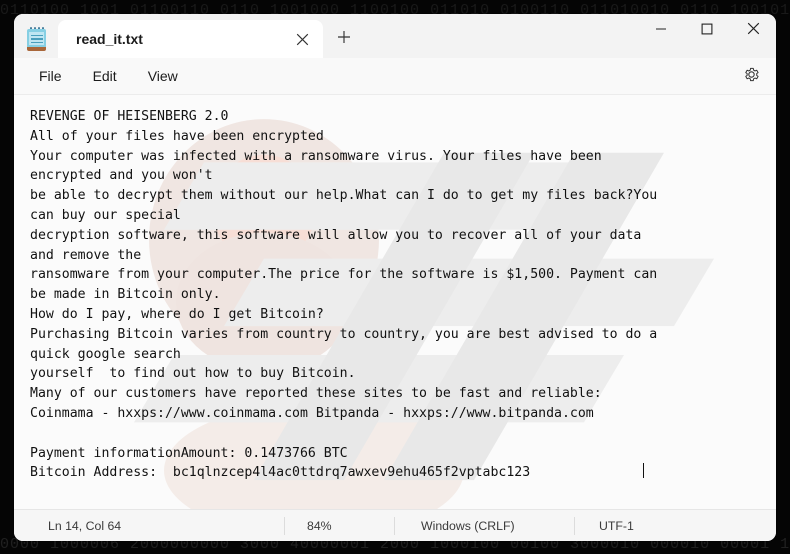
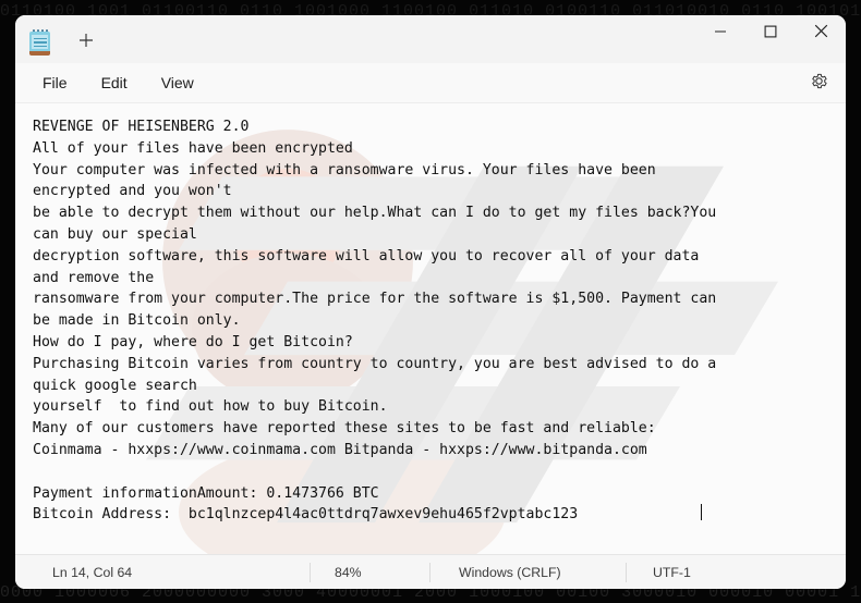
  0110100 1001 01100110 0110 1001000 1100100 011010 0100110 011010010 0110 100101
  0000 1000006 2000000000 3000 40000001 2000 1000100 00100 3000010 000010 00001 1
- read_it.txt
  File
  Edit
  View
  REVENGE OF HEISENBERG 2.0
  All of your files have been encrypted
  Your computer was infected with a ransomware virus. Your files have been
  encrypted and you won't
  be able to decrypt them without our help.What can I do to get my files back?You
  can buy our special
  decryption software, this software will allow you to recover all of your data
  and remove the
  ransomware from your computer.The price for the software is $1,500. Payment can
  be made in Bitcoin only.
  How do I pay, where do I get Bitcoin?
  Purchasing Bitcoin varies from country to country, you are best advised to do a
  quick google search
  yourself to find out how to buy Bitcoin.
  Many of our customers have reported these sites to be fast and reliable:
  Coinmama - hxxps://www.coinmama.com Bitpanda - hxxps://www.bitpanda.com
  Payment informationAmount: 0.1473766 BTC
  Bitcoin Address: bc1qlnzcep4l4ac0ttdrq7awxev9ehu465f2vptabc123
  Ln 14, Col 64
  84%
  Windows (CRLF)
  UTF-1
